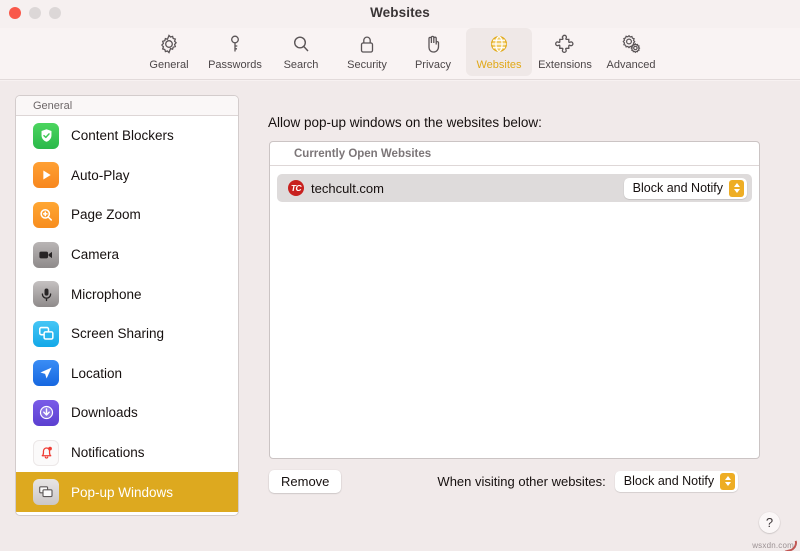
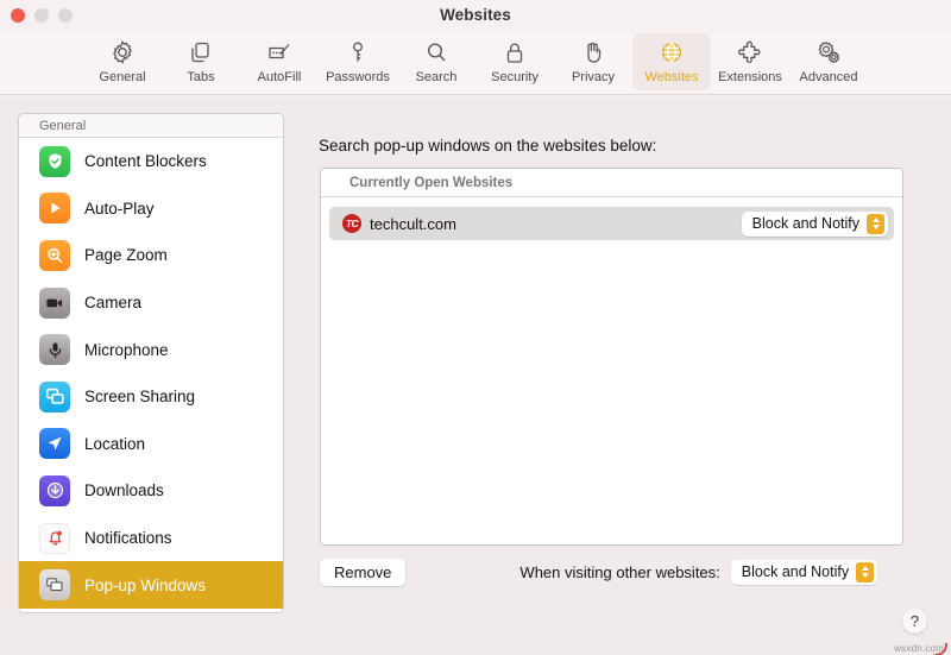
  Websites
  General
+ Tabs
+ AutoFill
  Passwords
  Search
  Security
  Privacy
  Websites
  Extensions
  Advanced
  General
  Content Blockers
  Auto-Play
  Page Zoom
  Camera
  Microphone
  Screen Sharing
  Location
  Downloads
  Notifications
  Pop-up Windows
- Allow pop-up windows on the websites below:
+ Search pop-up windows on the websites below:
  Currently Open Websites
  TC
  techcult.com
  Block and Notify
  Remove
  When visiting other websites:
  Block and Notify
  ?
  wsxdn.com
